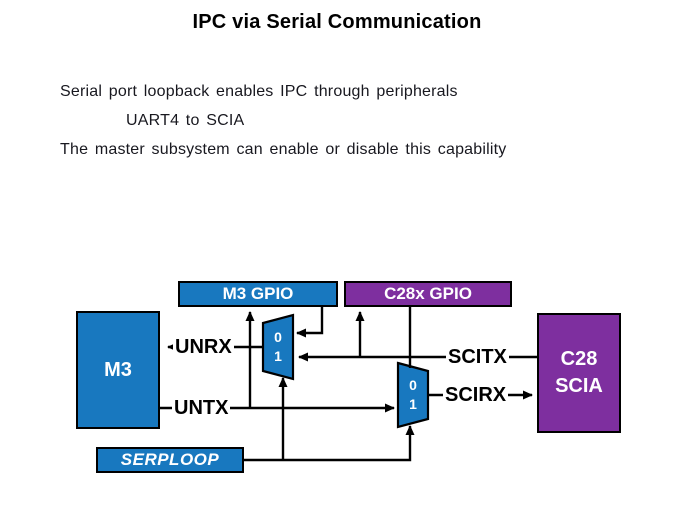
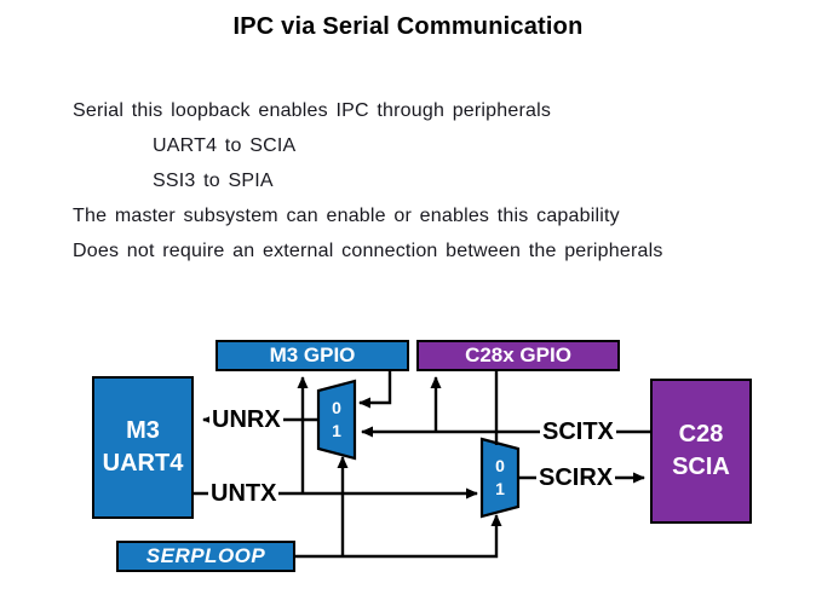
  IPC via Serial Communication
- Serial port loopback enables IPC through peripherals
+ Serial this loopback enables IPC through peripherals
  UART4 to SCIA
+ SSI3 to SPIA
- The master subsystem can enable or disable this capability
+ The master subsystem can enable or enables this capability
+ Does not require an external connection between the peripherals
  M3 GPIO
  C28x GPIO
  M3
+ UART4
  C28
  SCIA
  SERPLOOP
  0
  1
  0
  1
  UNRX
  UNTX
  SCITX
  SCIRX
